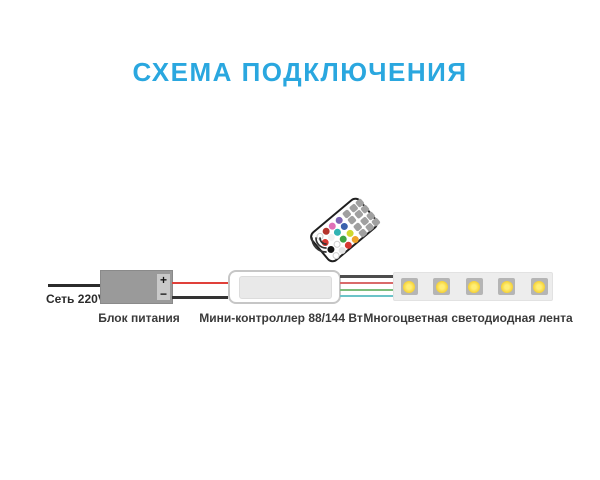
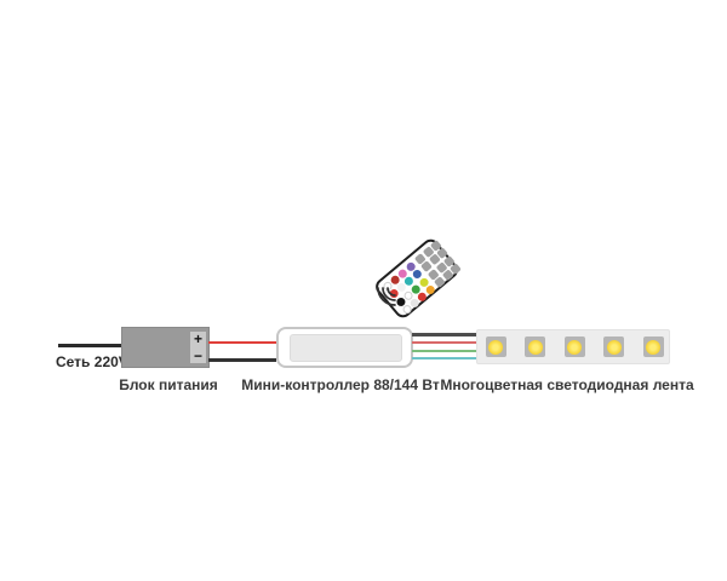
- СХЕМА ПОДКЛЮЧЕНИЯ
  Сеть 220
  +
  −
  Блок питания
  Мини-контроллер 88/144 Вт
  Многоцветная светодиодная лента
